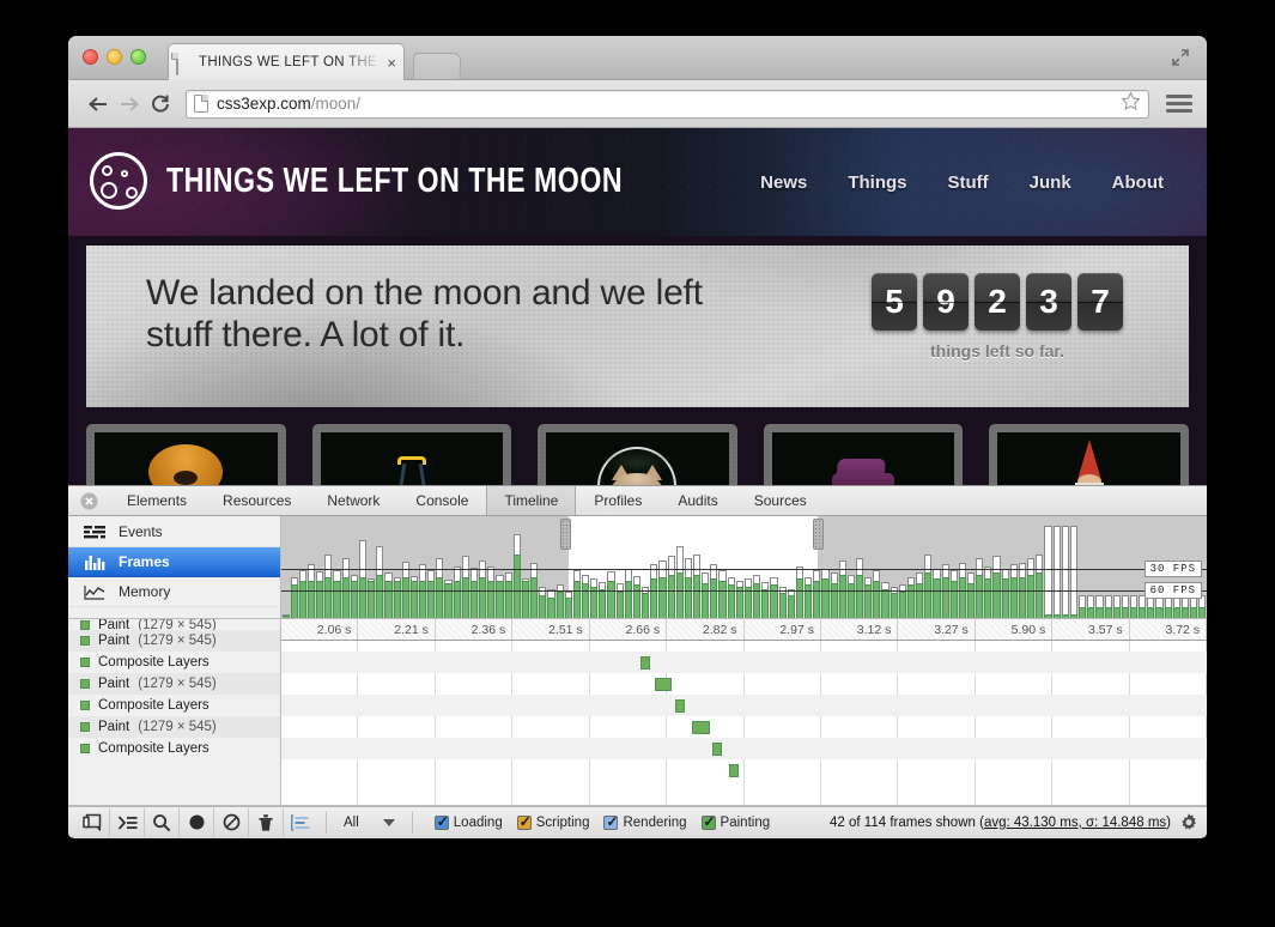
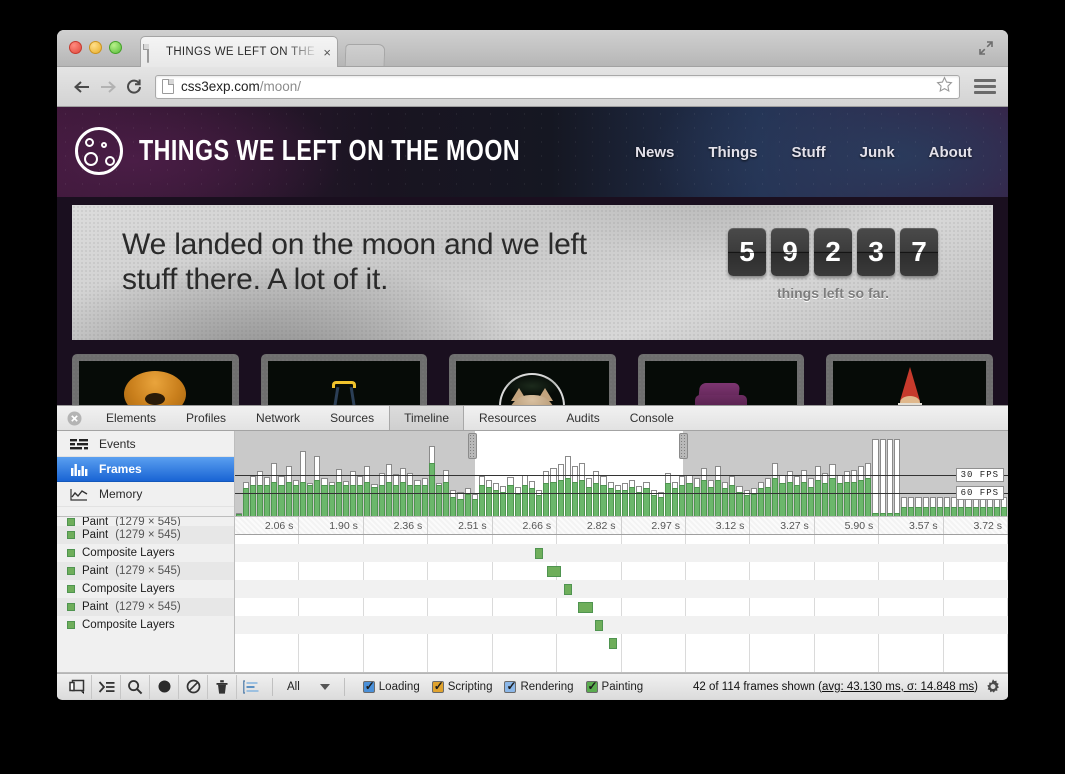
  THINGS WE LEFT ON THE
  ×
  css3exp.com/moon/
  THINGS WE LEFT ON THE MOON
  News
  Things
  Stuff
  Junk
  About
  We landed on the moon and we left stuff there. A lot of it.
  5
  9
  2
  3
  7
  things left so far.
  Elements
- Resources
+ Profiles
  Network
- Console
+ Sources
  Timeline
- Profiles
+ Resources
  Audits
- Sources
+ Console
  Events
  Frames
  Memory
  30 FPS
  60 FPS
  Paint
  (1279 × 545)
  Paint
  (1279 × 545)
  Composite Layers
  Paint
  (1279 × 545)
  Composite Layers
  Paint
  (1279 × 545)
  Composite Layers
  2.06 s
- 2.21 s
+ 1.90 s
  2.36 s
  2.51 s
  2.66 s
  2.82 s
  2.97 s
  3.12 s
  3.27 s
  5.90 s
  3.57 s
  3.72 s
  All
  Loading
  Scripting
  Rendering
  Painting
  42 of 114 frames shown (avg: 43.130 ms, σ: 14.848 ms)
